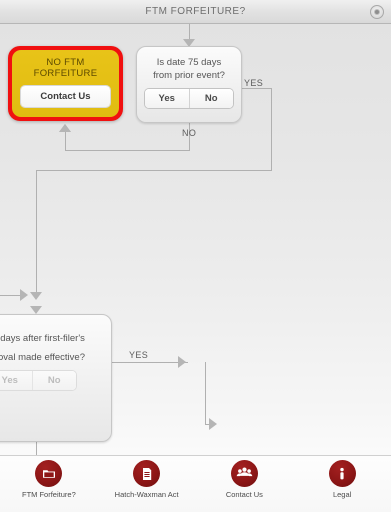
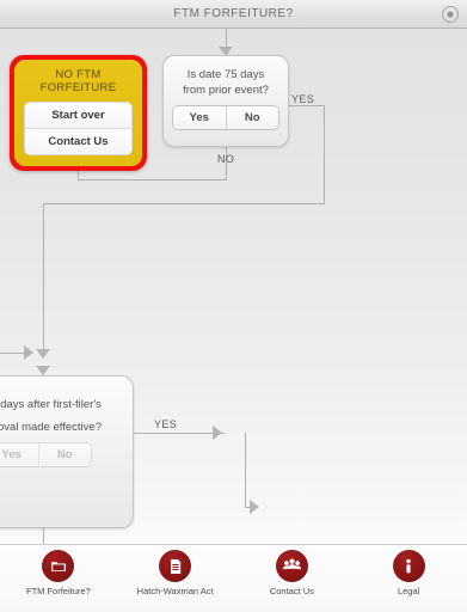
  FTM FORFEITURE?
  YES
  NO
  YES
  NO FTM FORFEITURE
+ Start over
  Contact Us
  Is date 75 days from prior event?
  Yes
  No
  days after first-filer's
  oval made effective?
  Yes
  No
  FTM Forfeiture?
  Hatch-Waxman Act
  Contact Us
  Legal
